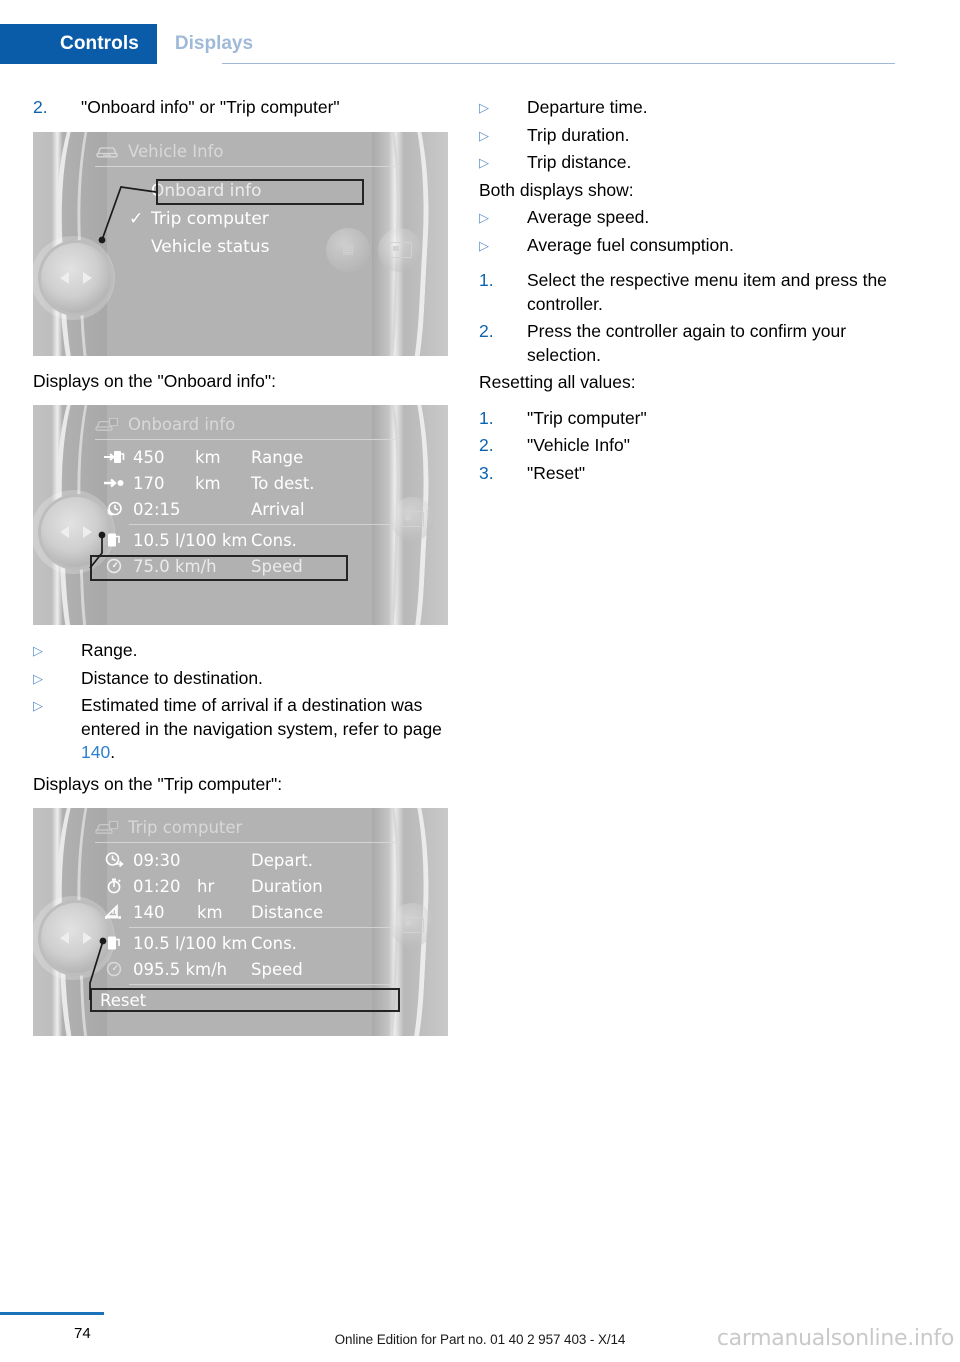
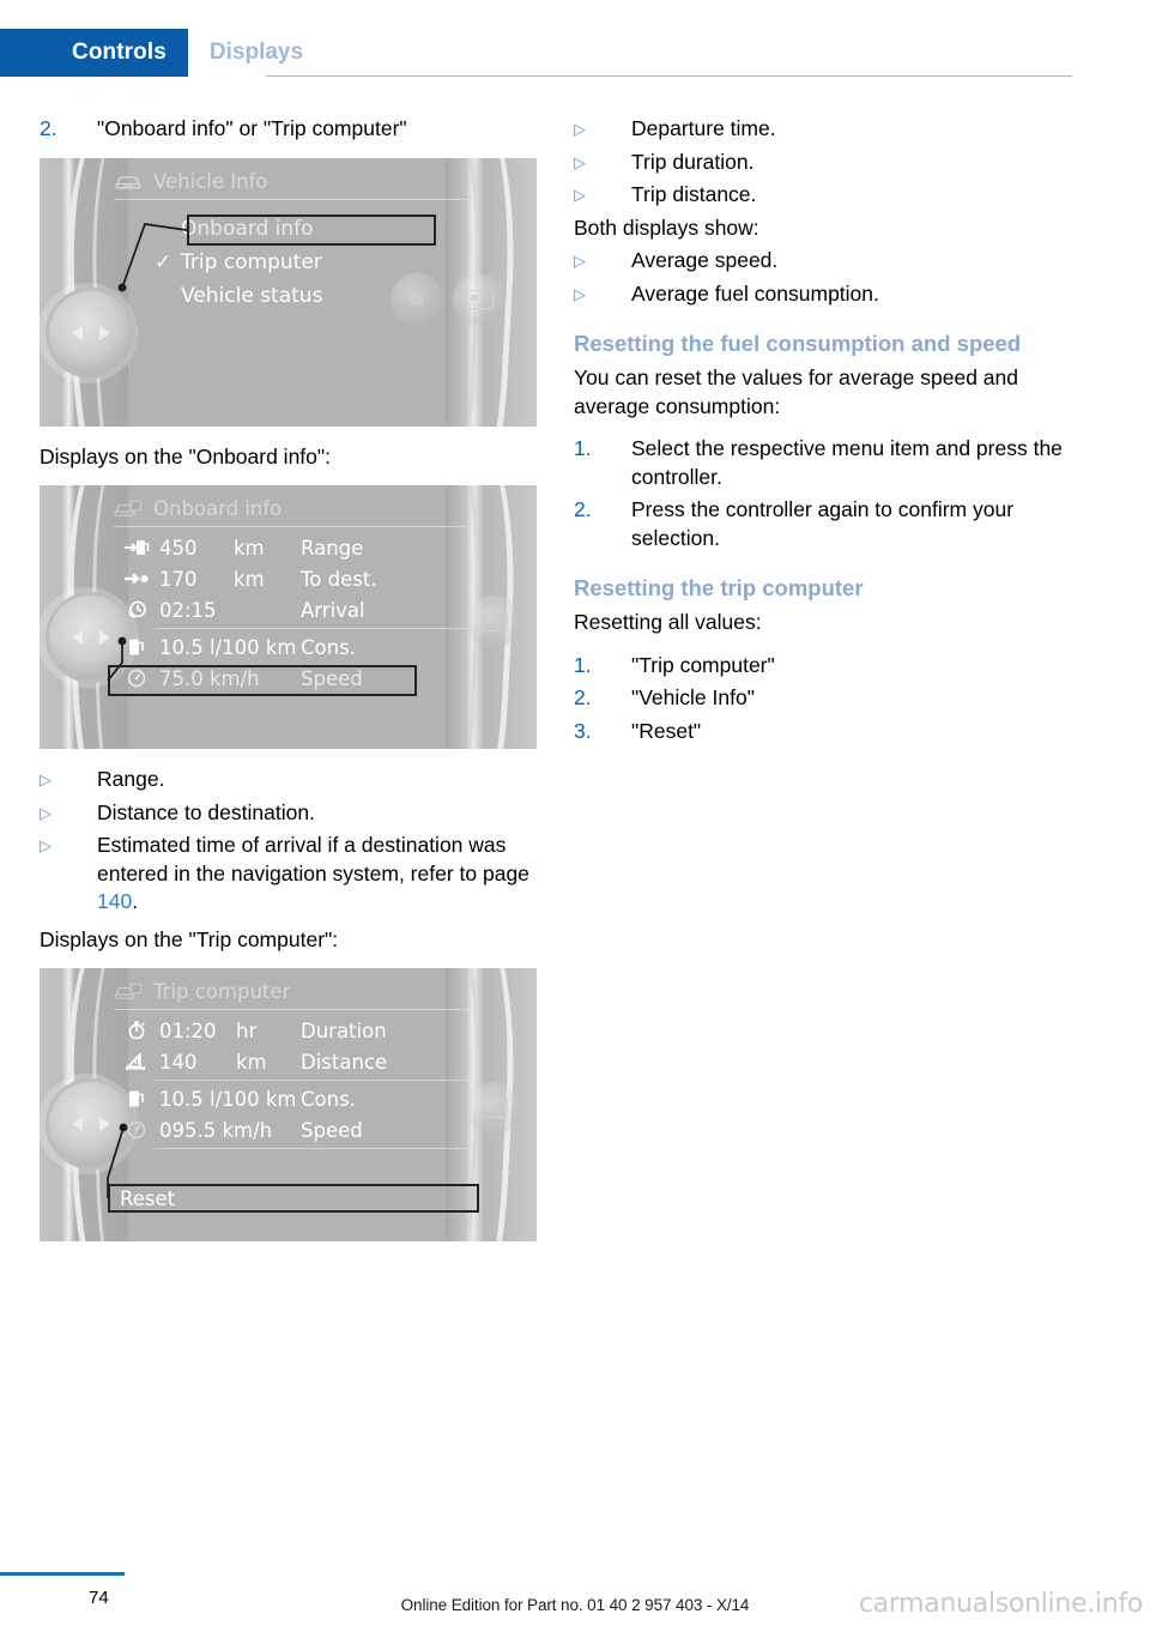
  Controls
  Displays
  2.
  "Onboard info" or "Trip computer"
  Vehicle Info
  Onboard info
  ✓
  Trip computer
  Vehicle status
  Displays on the "Onboard info":
  Onboard info
  450
  km
  Range
  170
  km
  To dest.
  02:15
  Arrival
  10.5 l/100 km
  Cons.
  75.0 km/h
  Speed
  ▷
  Range.
  ▷
  Distance to destination.
  ▷
  Estimated time of arrival if a destination was entered in the navigation system, refer to page 140.
  Displays on the "Trip computer":
  Trip computer
- 09:30
- Depart.
  01:20
  hr
  Duration
  140
  km
  Distance
  10.5 l/100 km
  Cons.
  095.5 km/h
  Speed
  Reset
  ▷
  Departure time.
  ▷
  Trip duration.
  ▷
  Trip distance.
  Both displays show:
  ▷
  Average speed.
  ▷
  Average fuel consumption.
+ Resetting the fuel consumption and speed
+ You can reset the values for average speed and average consumption:
  1.
  Select the respective menu item and press the controller.
  2.
  Press the controller again to confirm your selection.
+ Resetting the trip computer
  Resetting all values:
  1.
  "Trip computer"
  2.
  "Vehicle Info"
  3.
  "Reset"
  74
  Online Edition for Part no. 01 40 2 957 403 - X/14
  carmanualsonline.info
